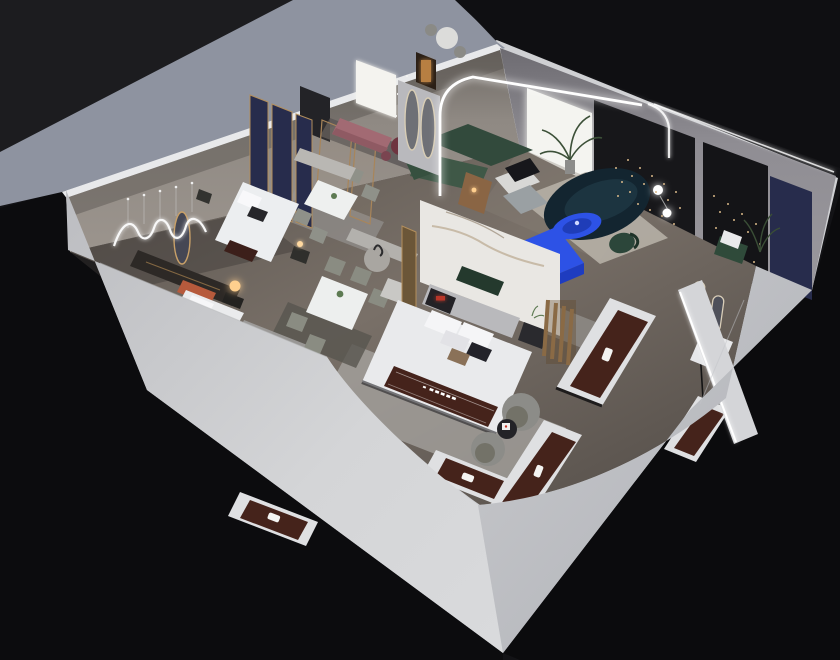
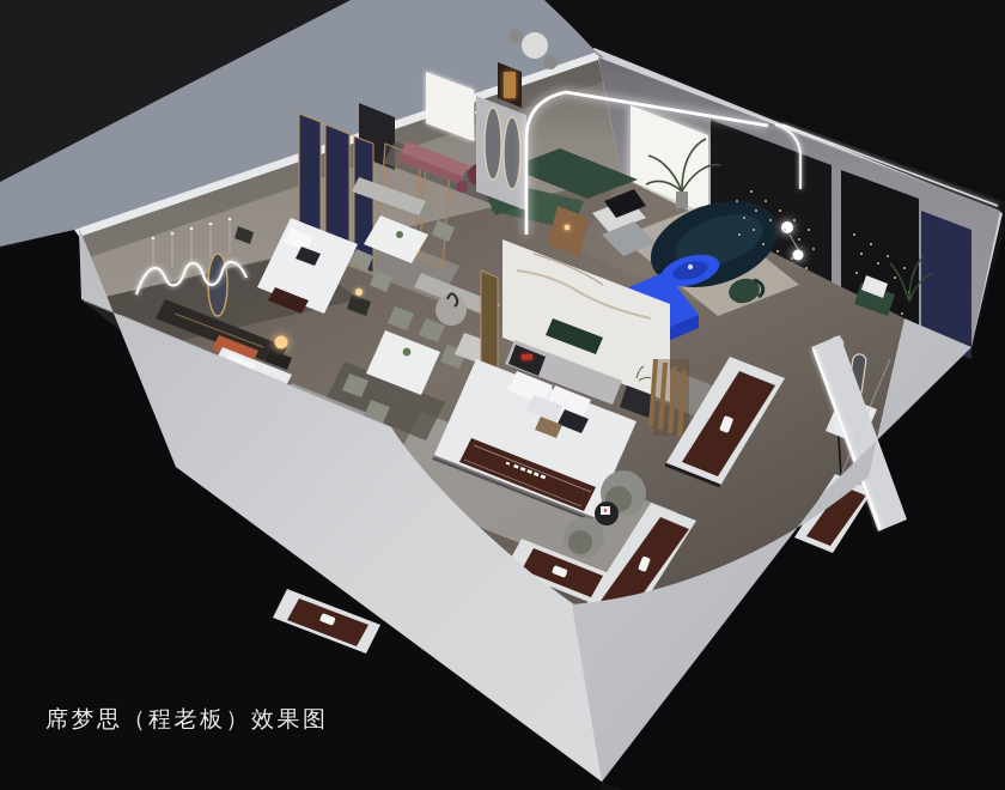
+ 席梦思（程老板）效果图
